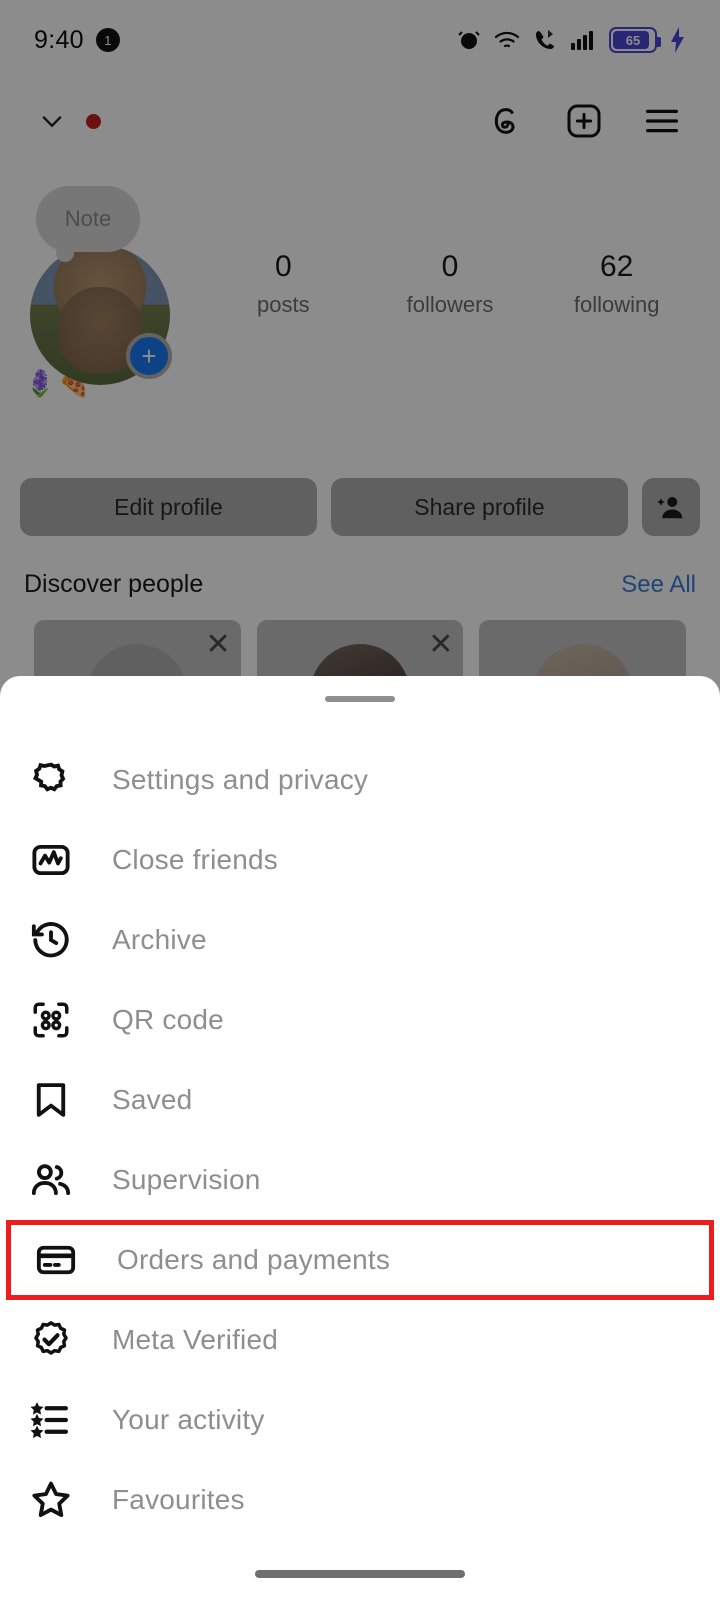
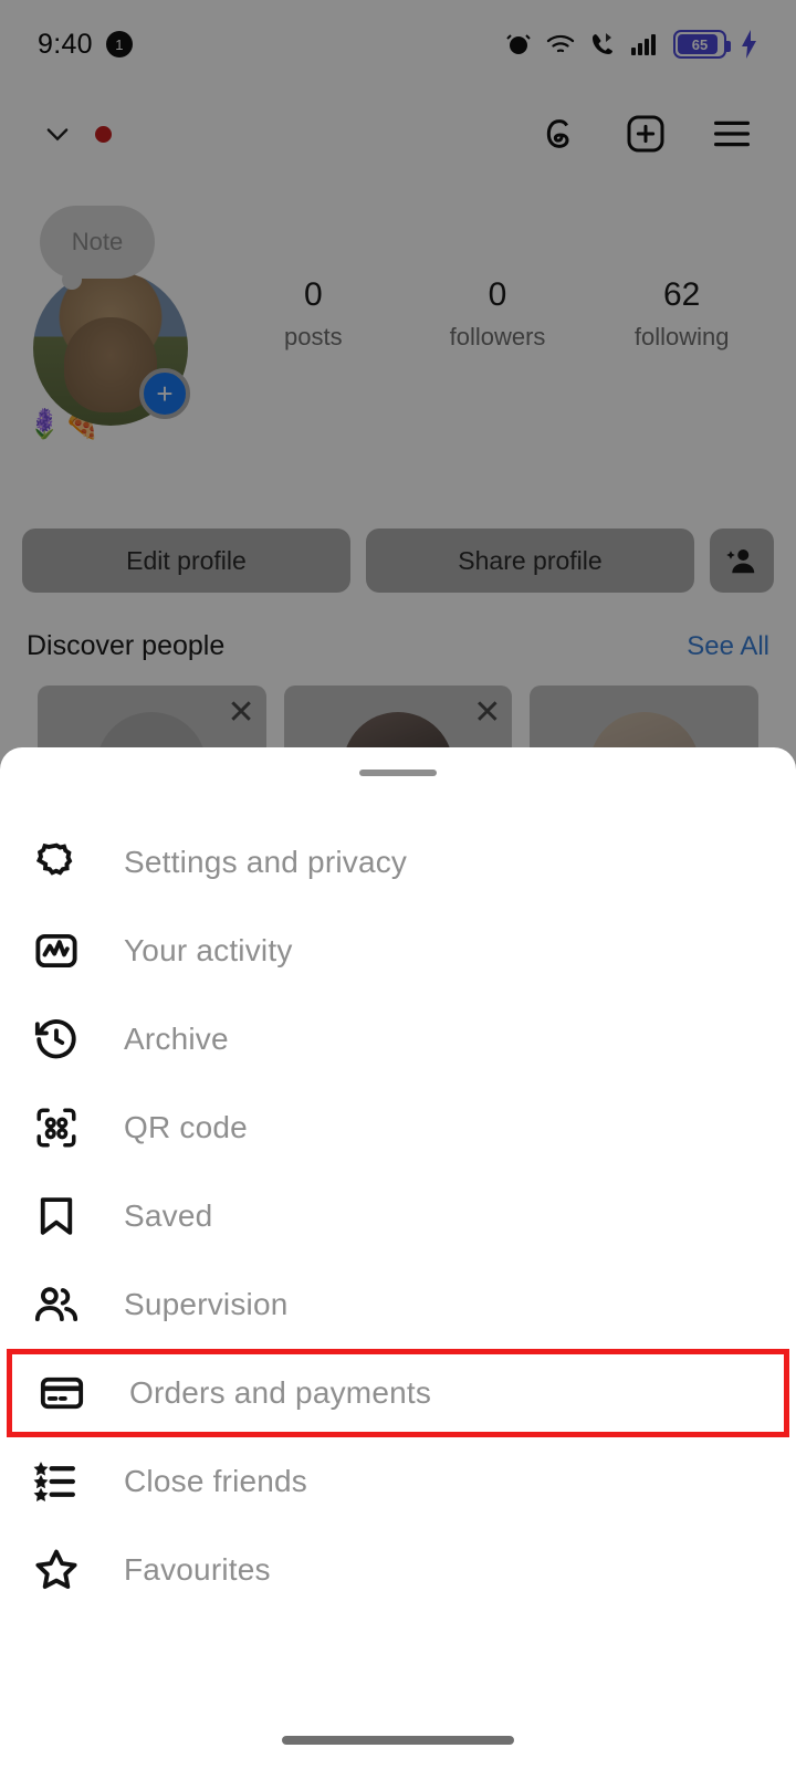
  9:40
  1
  65
  Note
  +
  0
  posts
  0
  followers
  62
  following
  🪻🍕
  Edit profile
  Share profile
  Discover people
  See All
  ✕
  ✕
  Settings and privacy
- Close friends
+ Your activity
  Archive
  QR code
  Saved
  Supervision
  Orders and payments
- Meta Verified
- Your activity
+ Close friends
  Favourites
